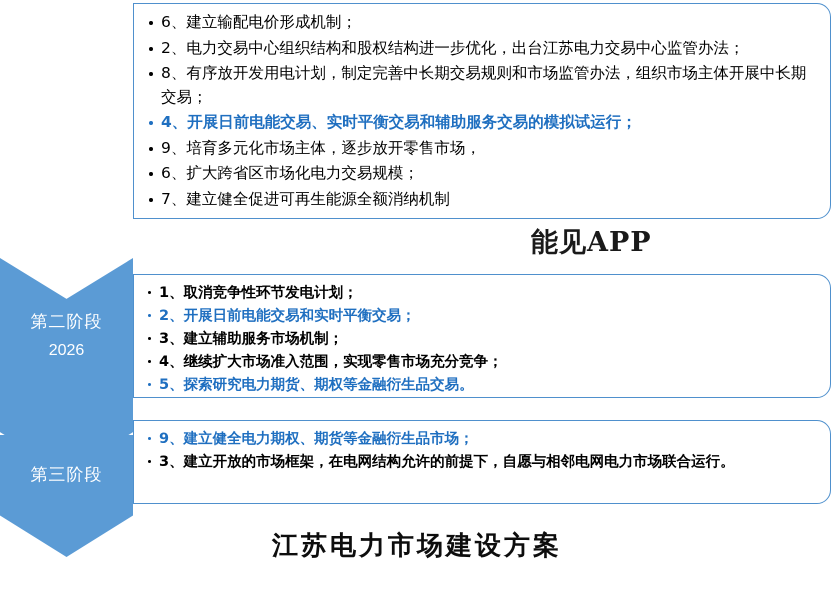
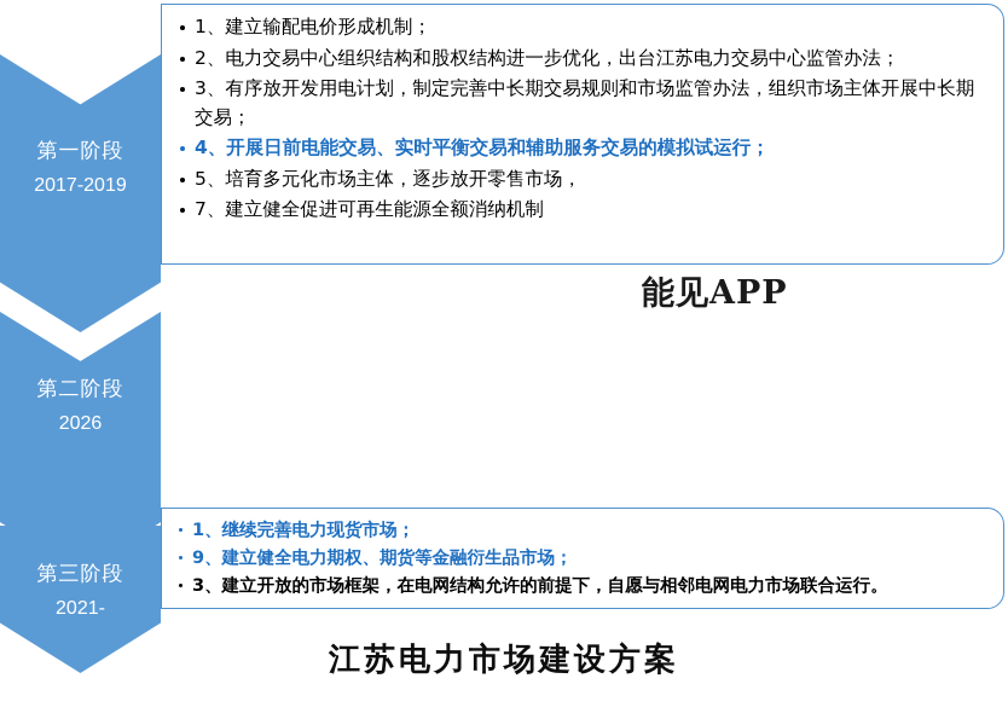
+ 第一阶段
+ 2017-2019
- 6、建立输配电价形成机制；
+ 1、建立输配电价形成机制；
  2、电力交易中心组织结构和股权结构进一步优化，出台江苏电力交易中心监管办法；
- 8、有序放开发用电计划，制定完善中长期交易规则和市场监管办法，组织市场主体开展中长期交易；
+ 3、有序放开发用电计划，制定完善中长期交易规则和市场监管办法，组织市场主体开展中长期交易；
  4、开展日前电能交易、实时平衡交易和辅助服务交易的模拟试运行；
- 9、培育多元化市场主体，逐步放开零售市场，
+ 5、培育多元化市场主体，逐步放开零售市场，
- 6、扩大跨省区市场化电力交易规模；
  7、建立健全促进可再生能源全额消纳机制
  能见APP
  第二阶段
  2026
- 1、取消竞争性环节发电计划；
- 2、开展日前电能交易和实时平衡交易；
- 3、建立辅助服务市场机制；
- 4、继续扩大市场准入范围，实现零售市场充分竞争；
- 5、探索研究电力期货、期权等金融衍生品交易。
  第三阶段
+ 2021-
+ 1、继续完善电力现货市场；
  9、建立健全电力期权、期货等金融衍生品市场；
  3、建立开放的市场框架，在电网结构允许的前提下，自愿与相邻电网电力市场联合运行。
  江苏电力市场建设方案
